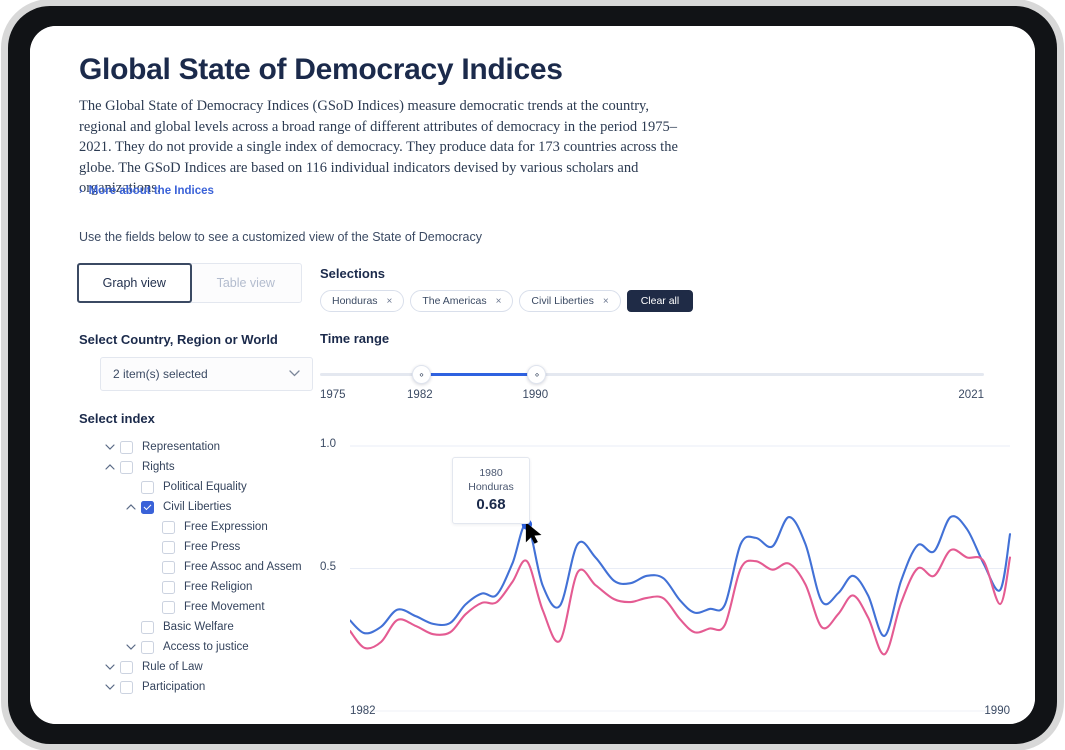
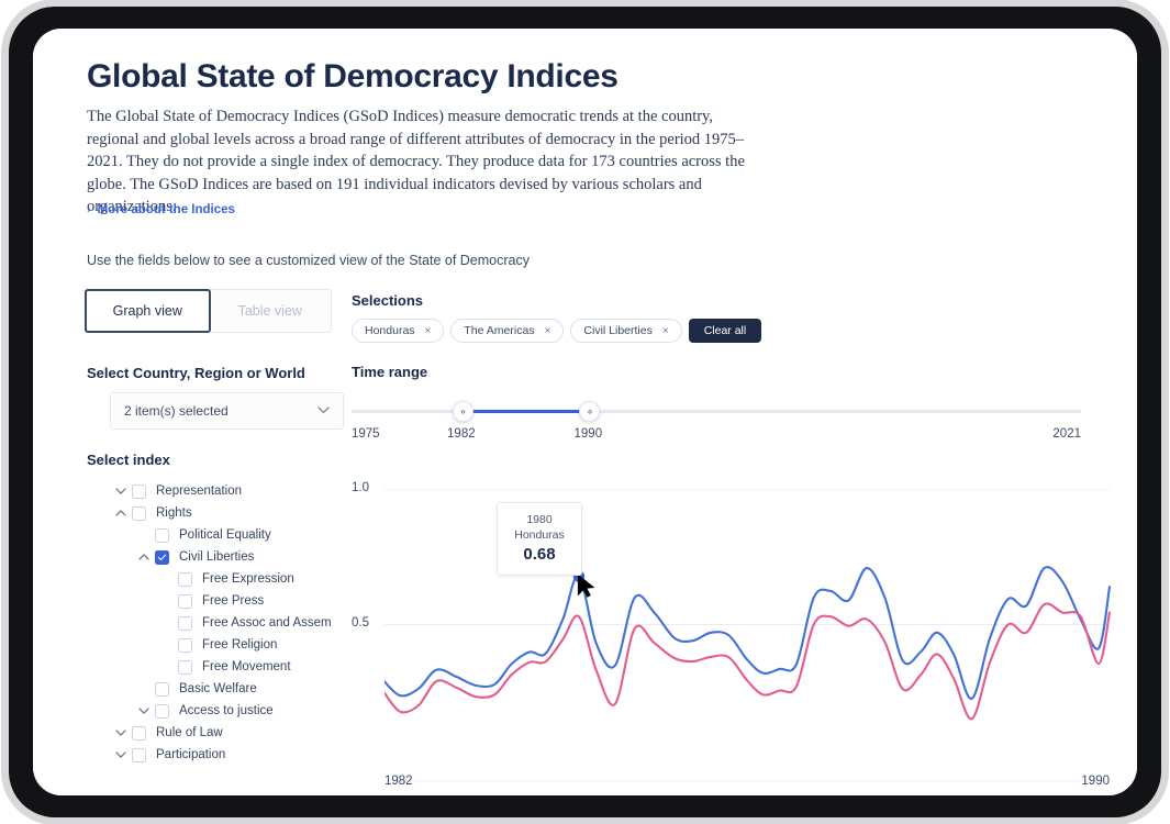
  Global State of Democracy Indices
- The Global State of Democracy Indices (GSoD Indices) measure democratic trends at the country, regional and global levels across a broad range of different attributes of democracy in the period 1975–2021. They do not provide a single index of democracy. They produce data for 173 countries across the globe. The GSoD Indices are based on 116 individual indicators devised by various scholars and organizations.
+ The Global State of Democracy Indices (GSoD Indices) measure democratic trends at the country, regional and global levels across a broad range of different attributes of democracy in the period 1975–2021. They do not provide a single index of democracy. They produce data for 173 countries across the globe. The GSoD Indices are based on 191 individual indicators devised by various scholars and organizations.
  ›
  More about the Indices
  Use the fields below to see a customized view of the State of Democracy
  Graph view
  Table view
  Select Country, Region or World
  2 item(s) selected
  Select index
  Representation
  Rights
  Political Equality
  Civil Liberties
  Free Expression
  Free Press
  Free Assoc and Assem
  Free Religion
  Free Movement
  Basic Welfare
  Access to justice
  Rule of Law
  Participation
  Selections
  Honduras
  ×
  The Americas
  ×
  Civil Liberties
  ×
  Clear all
  Time range
  ‹›
  ‹›
  1975
  1982
  1990
  2021
  1.0
  0.5
  1980
  Honduras
  0.68
  1982
  1990
